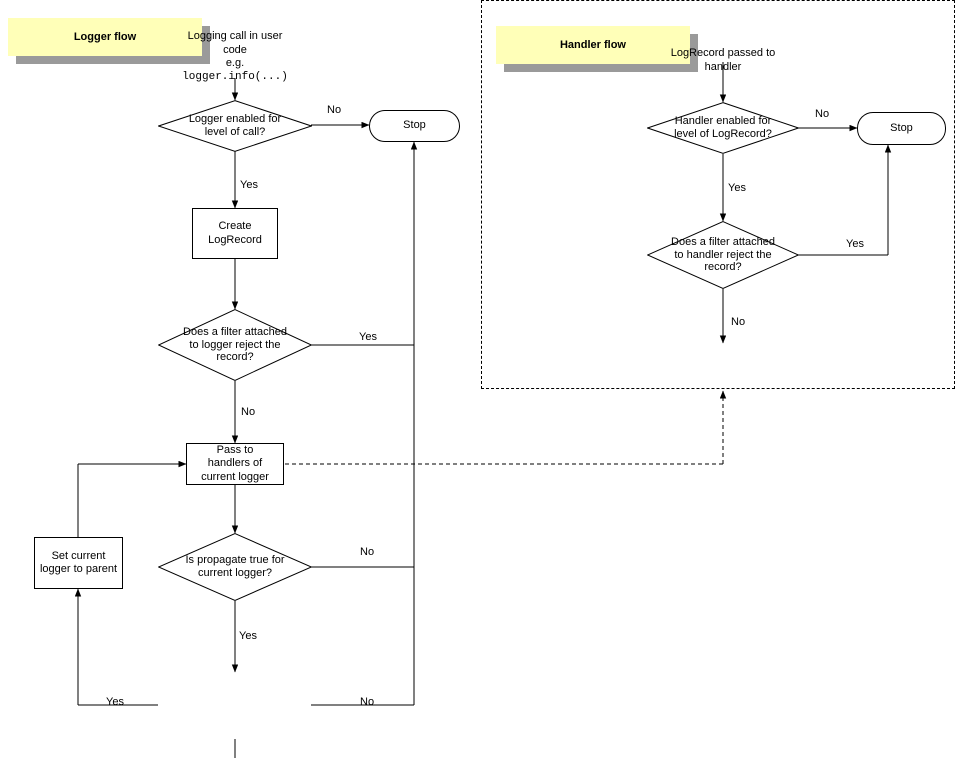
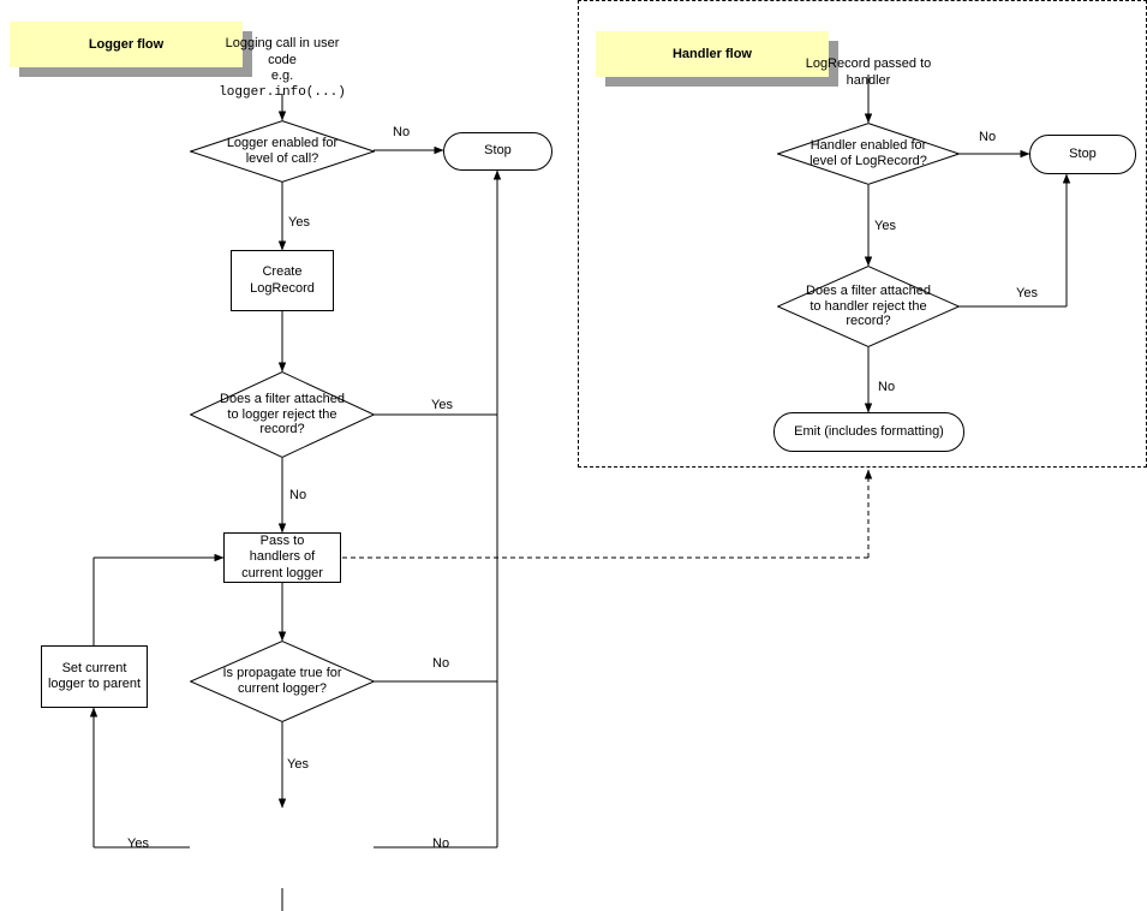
  Logger flow
  Handler flow
  Logging call in user
  code
  e.g.
  logger.info(...)
  Logger enabled for
  level of call?
  Stop
  Create
  LogRecord
  Does a filter attached
  to logger reject the
  record?
  Pass to
  handlers of
  current logger
  Is propagate true for
  current logger?
  Set current
  logger to parent
  LogRecord passed to
  handler
  Handler enabled for
  level of LogRecord?
  Stop
  Does a filter attached
  to handler reject the
  record?
+ Emit (includes formatting)
  No
  Yes
  Yes
  No
  No
  Yes
  Yes
  No
  No
  Yes
  Yes
  No
